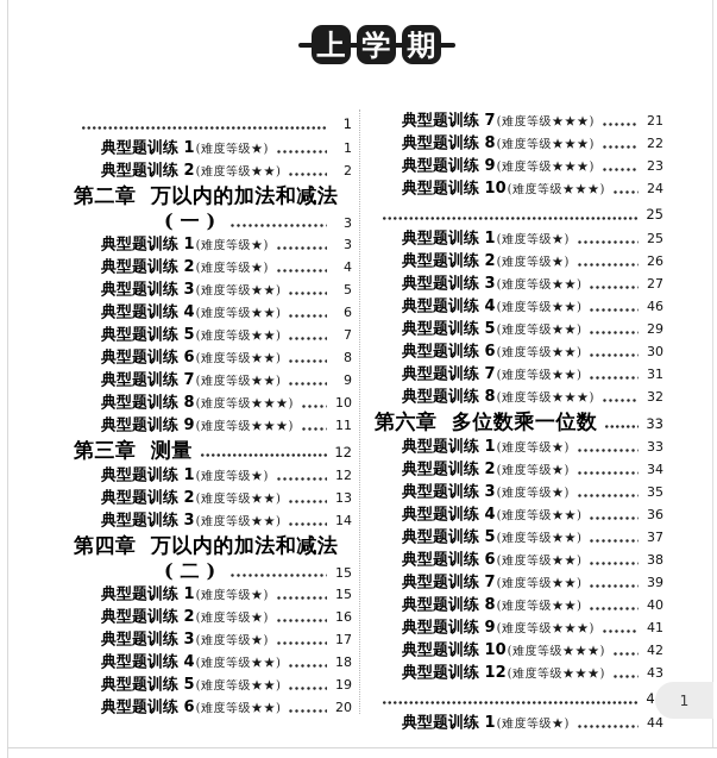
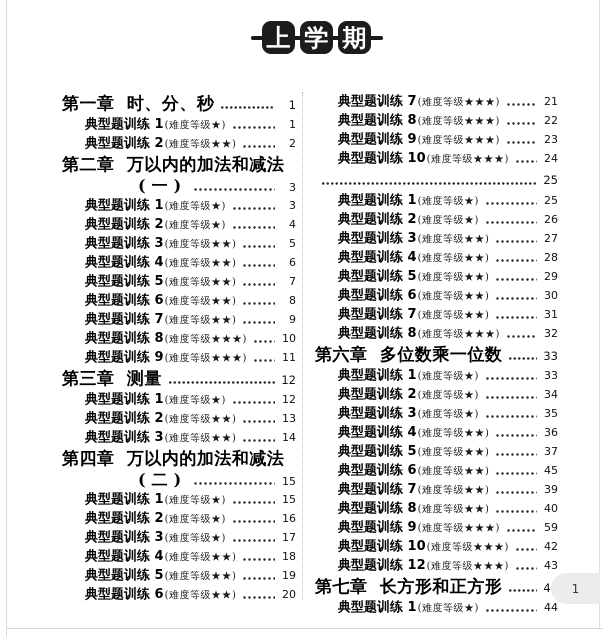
  上
  学
  期
+ 第一章 时、分、秒
  1
  典型题训练 1
  (难度等级★)
  1
  典型题训练 2
  (难度等级★★)
  2
  第二章 万以内的加法和减法
  (一)
  3
  典型题训练 1
  (难度等级★)
  3
  典型题训练 2
  (难度等级★)
  4
  典型题训练 3
  (难度等级★★)
  5
  典型题训练 4
  (难度等级★★)
  6
  典型题训练 5
  (难度等级★★)
  7
  典型题训练 6
  (难度等级★★)
  8
  典型题训练 7
  (难度等级★★)
  9
  典型题训练 8
  (难度等级★★★)
  10
  典型题训练 9
  (难度等级★★★)
  11
  第三章 测量
  12
  典型题训练 1
  (难度等级★)
  12
  典型题训练 2
  (难度等级★★)
  13
  典型题训练 3
  (难度等级★★)
  14
  第四章 万以内的加法和减法
  (二)
  15
  典型题训练 1
  (难度等级★)
  15
  典型题训练 2
  (难度等级★)
  16
  典型题训练 3
  (难度等级★)
  17
  典型题训练 4
  (难度等级★★)
  18
  典型题训练 5
  (难度等级★★)
  19
  典型题训练 6
  (难度等级★★)
  20
  典型题训练 7
  (难度等级★★★)
  21
  典型题训练 8
  (难度等级★★★)
  22
  典型题训练 9
  (难度等级★★★)
  23
  典型题训练 10
  (难度等级★★★)
  24
  25
  典型题训练 1
  (难度等级★)
  25
  典型题训练 2
  (难度等级★)
  26
  典型题训练 3
  (难度等级★★)
  27
  典型题训练 4
  (难度等级★★)
- 46
+ 28
  典型题训练 5
  (难度等级★★)
  29
  典型题训练 6
  (难度等级★★)
  30
  典型题训练 7
  (难度等级★★)
  31
  典型题训练 8
  (难度等级★★★)
  32
  第六章 多位数乘一位数
  33
  典型题训练 1
  (难度等级★)
  33
  典型题训练 2
  (难度等级★)
  34
  典型题训练 3
  (难度等级★)
  35
  典型题训练 4
  (难度等级★★)
  36
  典型题训练 5
  (难度等级★★)
  37
  典型题训练 6
  (难度等级★★)
- 38
+ 45
  典型题训练 7
  (难度等级★★)
  39
  典型题训练 8
  (难度等级★★)
  40
  典型题训练 9
  (难度等级★★★)
- 41
+ 59
  典型题训练 10
  (难度等级★★★)
  42
  典型题训练 12
  (难度等级★★★)
  43
+ 第七章 长方形和正方形
  典型题训练 1
  (难度等级★)
  44
  1
